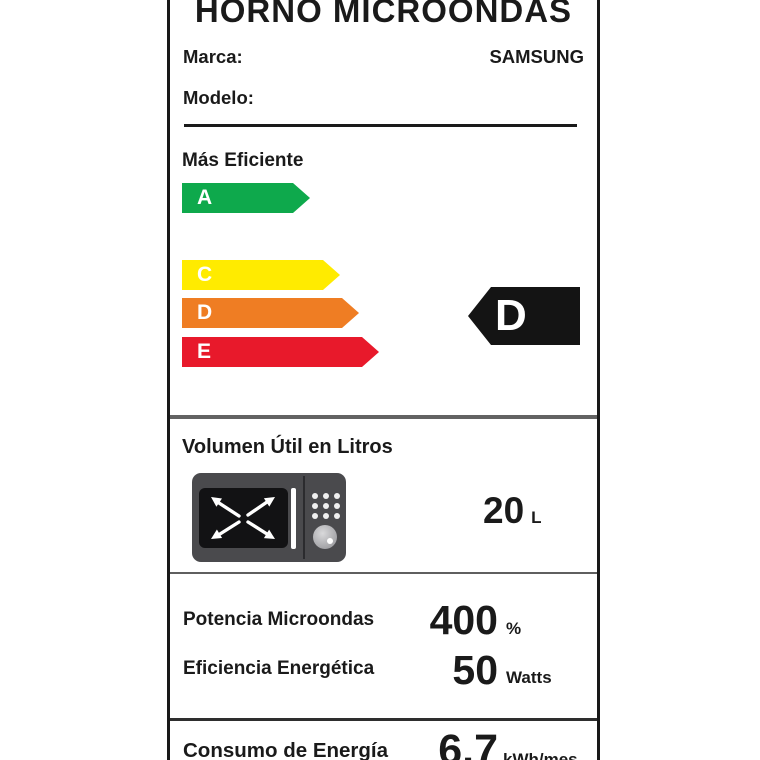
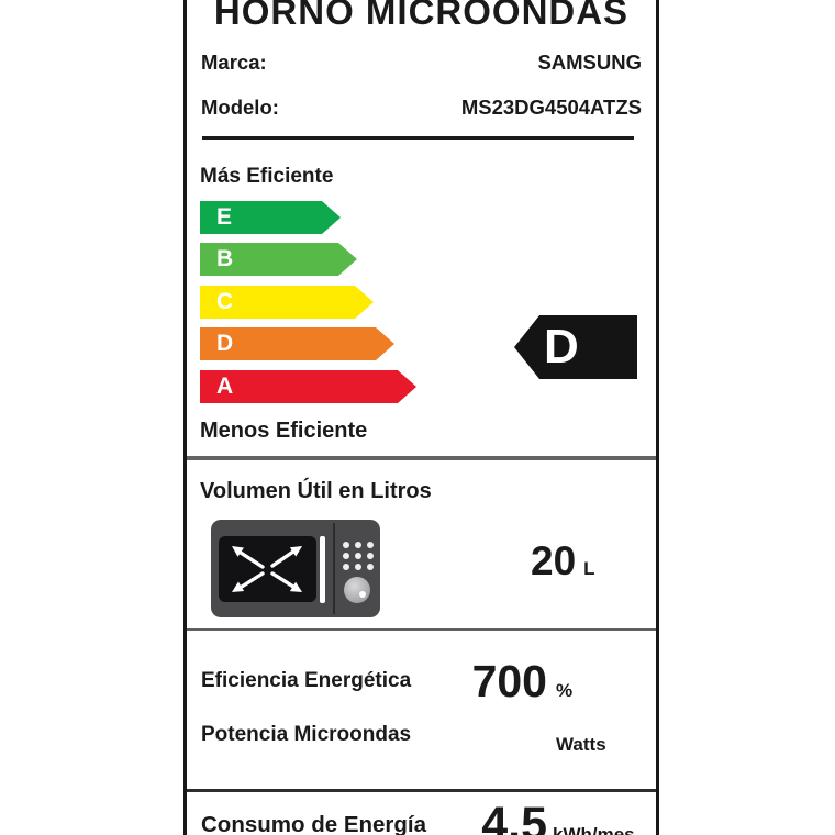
  HORNO MICROONDAS
  Marca:
  SAMSUNG
  Modelo:
+ MS23DG4504ATZS
  Más Eficiente
- A
+ E
+ B
  C
  D
- E
+ A
  D
+ Menos Eficiente
  Volumen Útil en Litros
  20
  L
- Potencia Microondas
+ Eficiencia Energética
- 400
+ 700
  %
- Eficiencia Energética
+ Potencia Microondas
- 50
  Watts
  Consumo de Energía
- 6.7
+ 4.5
